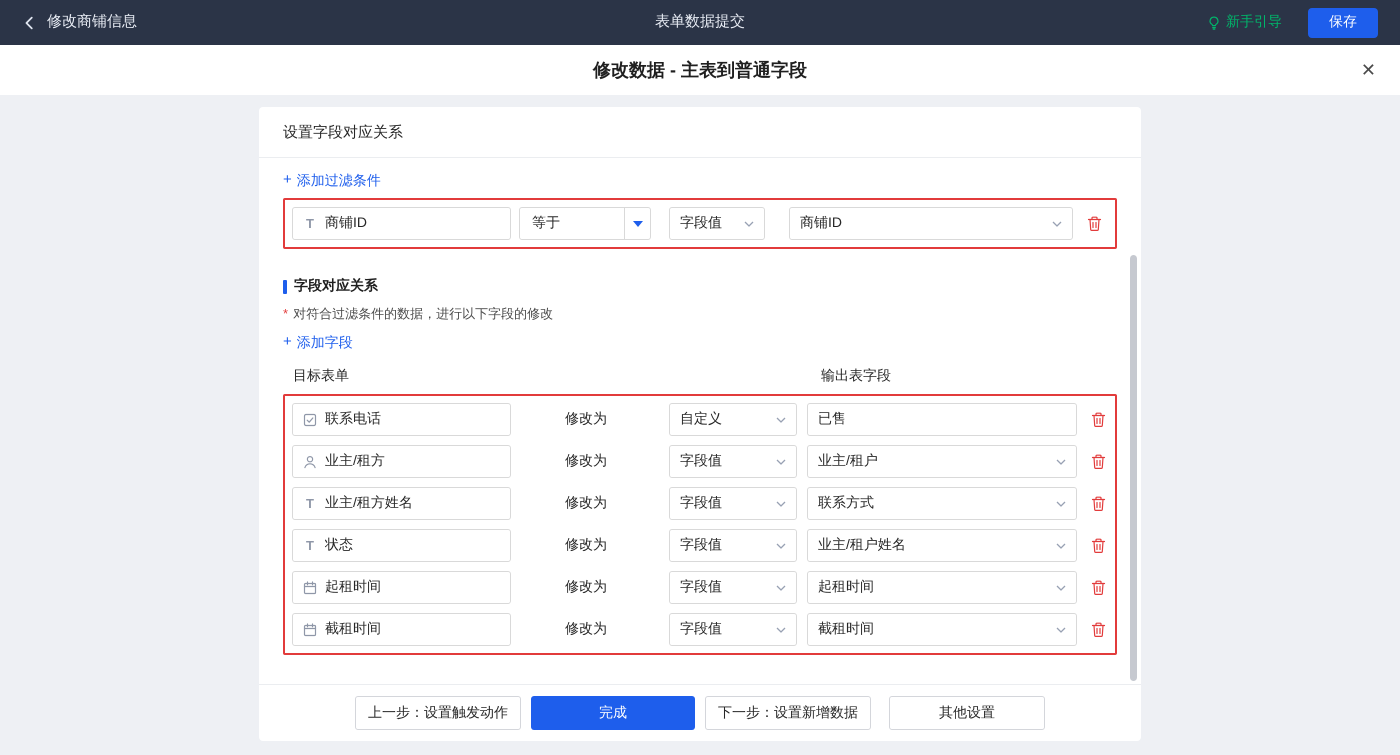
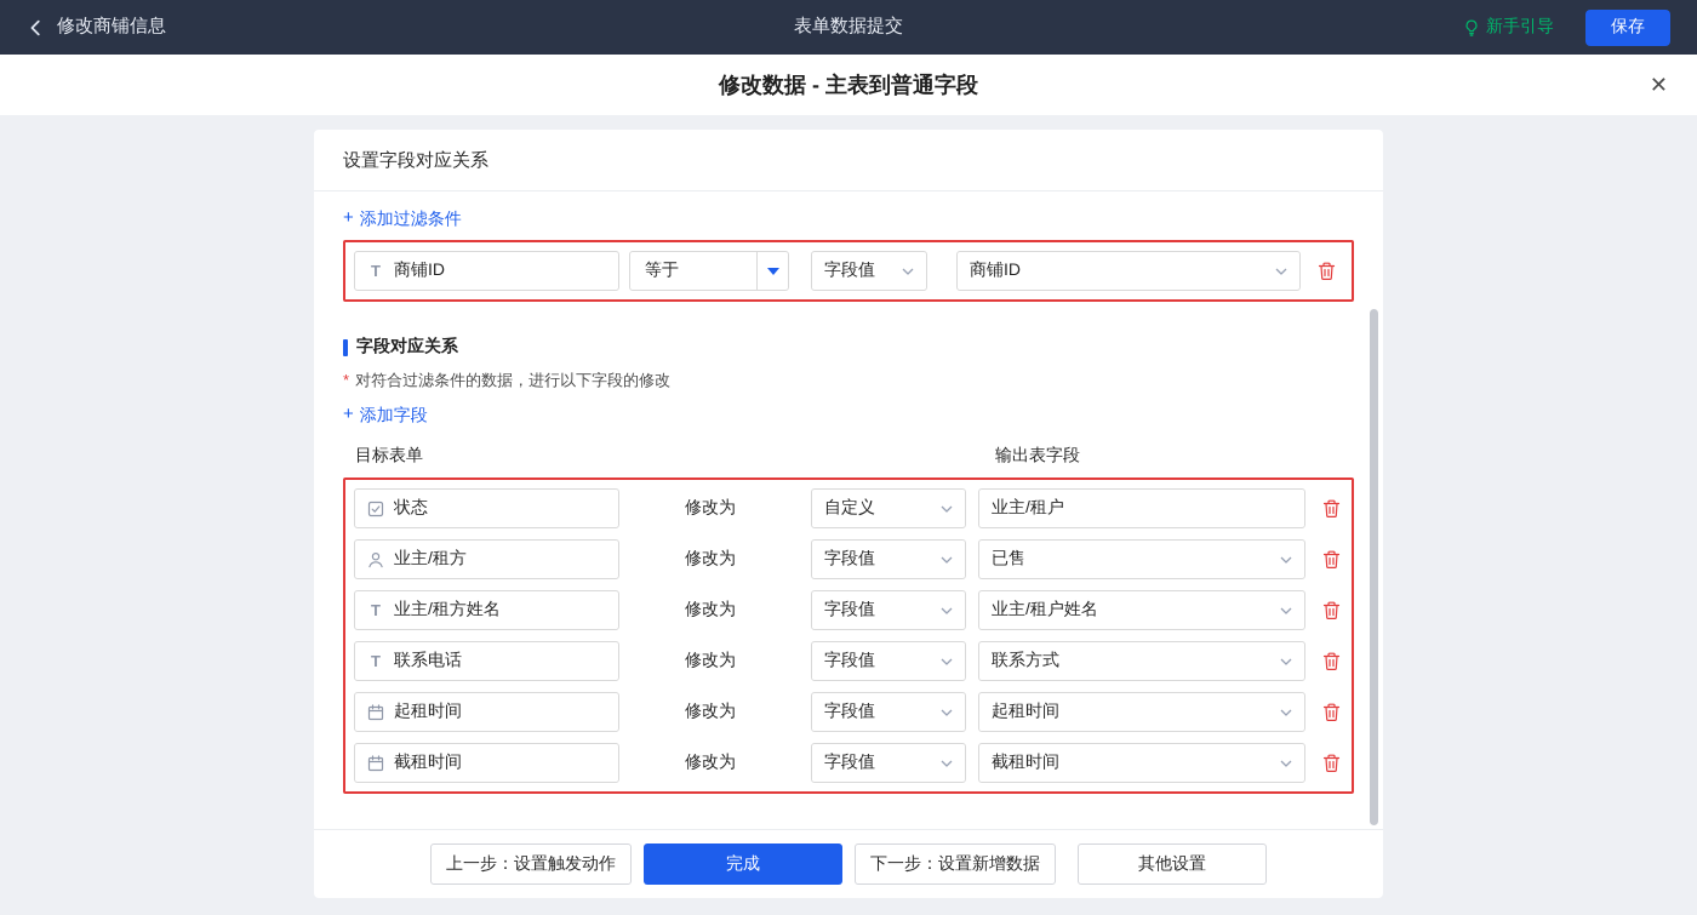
  修改商铺信息
  表单数据提交
  新手引导
  保存
  修改数据 - 主表到普通字段
  ✕
  设置字段对应关系
  +
  添加过滤条件
  T
  商铺ID
  等于
  字段值
  商铺ID
  字段对应关系
  *
  对符合过滤条件的数据，进行以下字段的修改
  +
  添加字段
  目标表单
  输出表字段
- 联系电话
+ 状态
  修改为
  自定义
- 已售
+ 业主/租户
  业主/租方
  修改为
  字段值
- 业主/租户
+ 已售
  T
  业主/租方姓名
  修改为
  字段值
- 联系方式
+ 业主/租户姓名
  T
- 状态
+ 联系电话
  修改为
  字段值
- 业主/租户姓名
+ 联系方式
  起租时间
  修改为
  字段值
  起租时间
  截租时间
  修改为
  字段值
  截租时间
  上一步：设置触发动作
  完成
  下一步：设置新增数据
  其他设置
